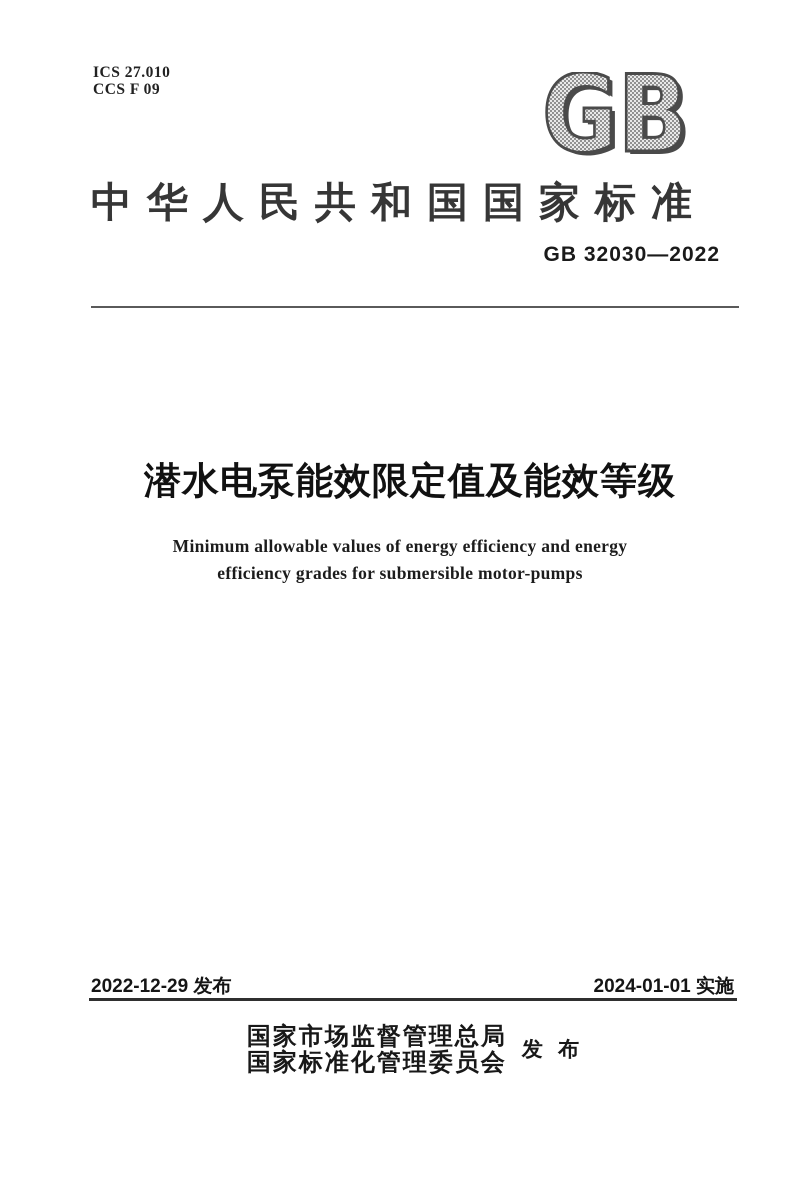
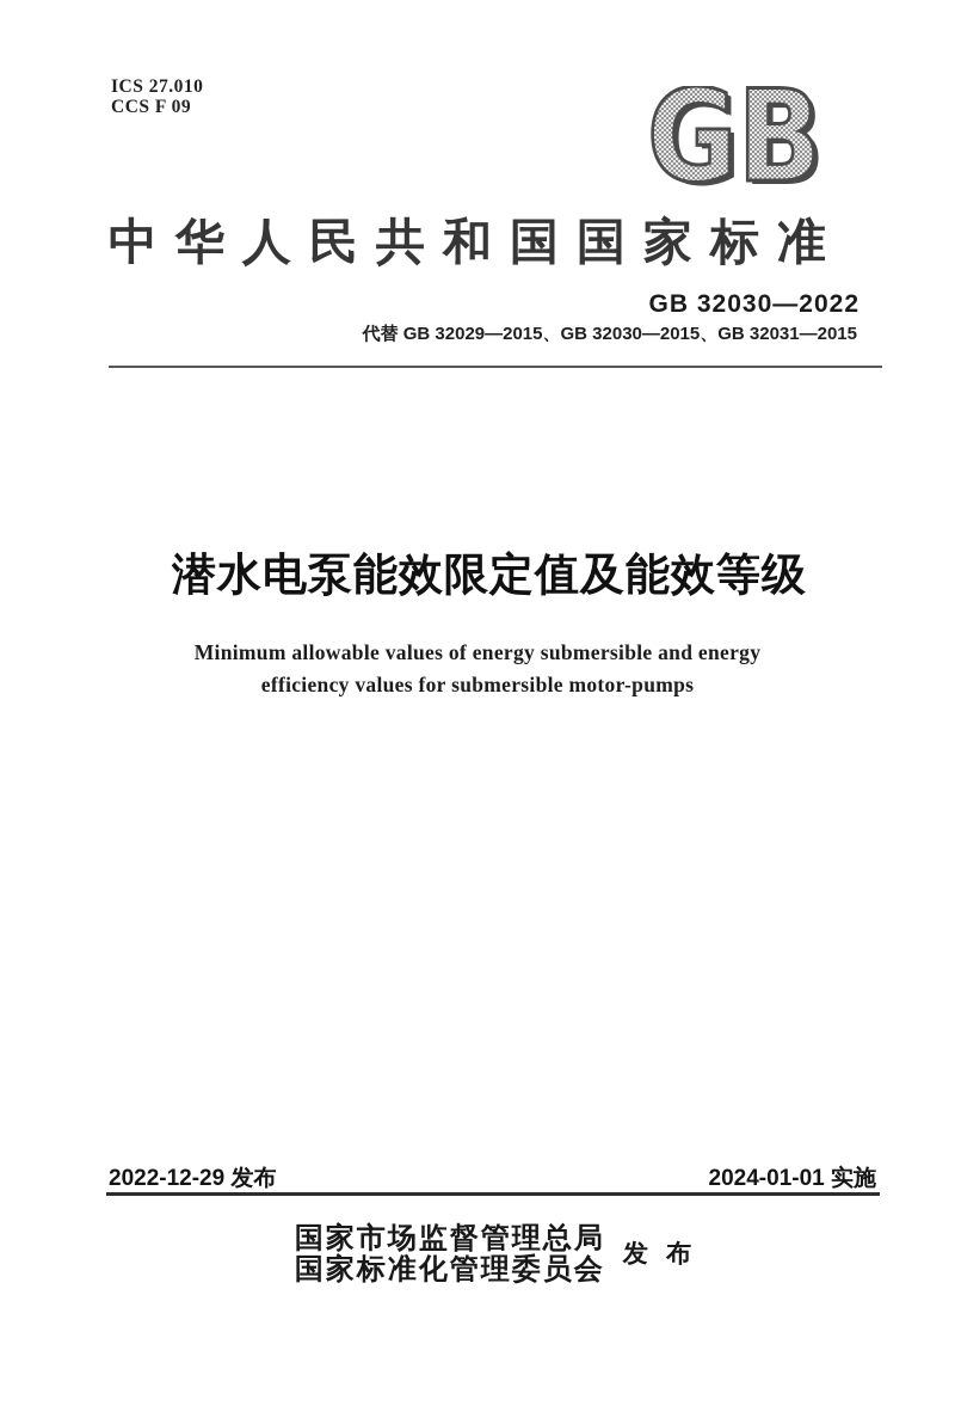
  ICS 27.010
  CCS F 09
  GB
  中华人民共和国国家标准
  GB 32030—2022
+ 代替 GB 32029—2015、GB 32030—2015、GB 32031—2015
  潜水电泵能效限定值及能效等级
- Minimum allowable values of energy efficiency and energy
+ Minimum allowable values of energy submersible and energy
- efficiency grades for submersible motor-pumps
+ efficiency values for submersible motor-pumps
  2022-12-29 发布
  2024-01-01 实施
  国家市场监督管理总局
  国家标准化管理委员会
  发 布
